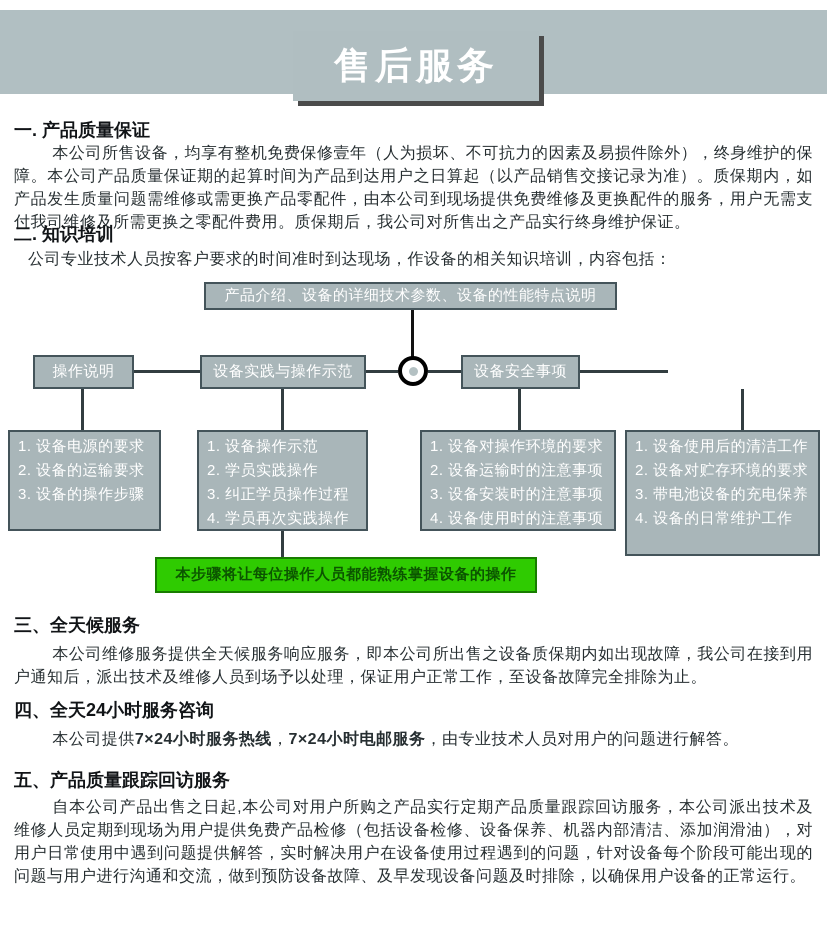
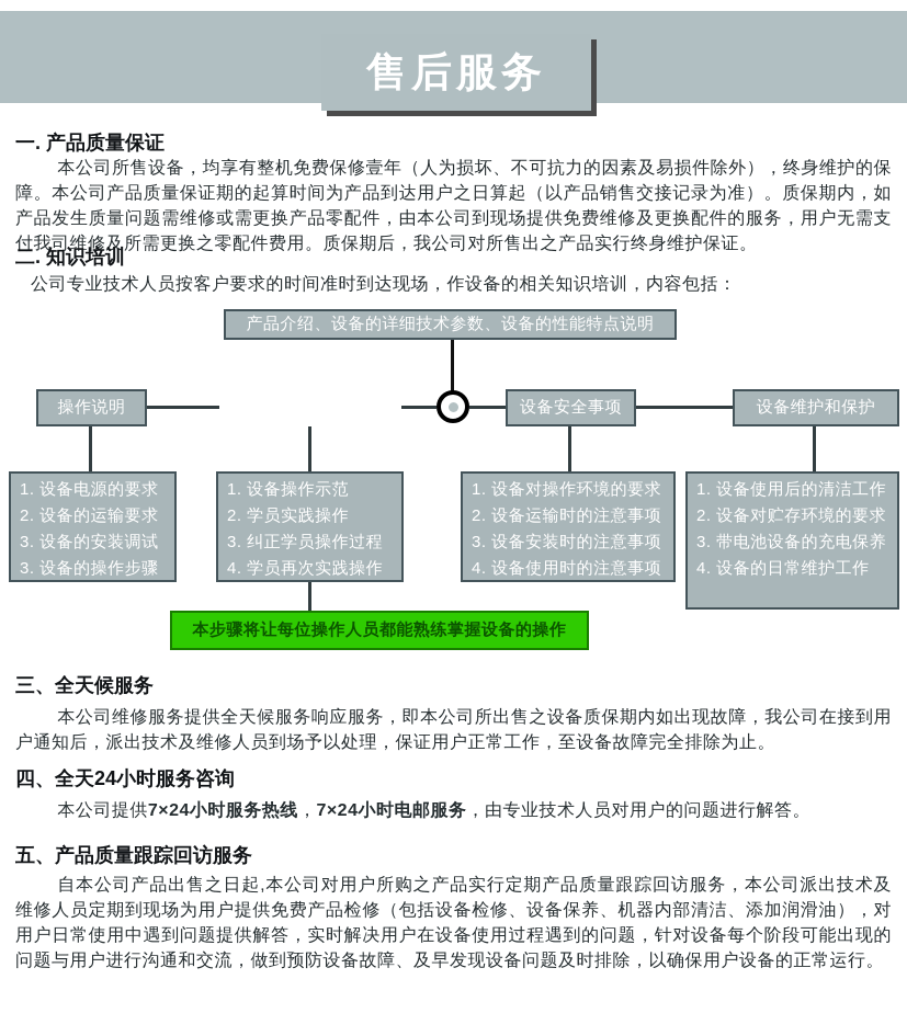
  售后服务
  一. 产品质量保证
  本公司所售设备，均享有整机免费保修壹年（人为损坏、不可抗力的因素及易损件除外），终身维护的保障。本公司产品质量保证期的起算时间为产品到达用户之日算起（以产品销售交接记录为准）。质保期内，如产品发生质量问题需维修或需更换产品零配件，由本公司到现场提供免费维修及更换配件的服务，用户无需支付我司维修及所需更换之零配件费用。质保期后，我公司对所售出之产品实行终身维护保证。
  二. 知识培训
  公司专业技术人员按客户要求的时间准时到达现场，作设备的相关知识培训，内容包括：
  产品介绍、设备的详细技术参数、设备的性能特点说明
  操作说明
- 设备实践与操作示范
  设备安全事项
+ 设备维护和保护
  1. 设备电源的要求
  2. 设备的运输要求
+ 3. 设备的安装调试
  3. 设备的操作步骤
  1. 设备操作示范
  2. 学员实践操作
  3. 纠正学员操作过程
  4. 学员再次实践操作
  1. 设备对操作环境的要求
  2. 设备运输时的注意事项
  3. 设备安装时的注意事项
  4. 设备使用时的注意事项
  1. 设备使用后的清洁工作
  2. 设备对贮存环境的要求
  3. 带电池设备的充电保养
  4. 设备的日常维护工作
  本步骤将让每位操作人员都能熟练掌握设备的操作
  三、全天候服务
  本公司维修服务提供全天候服务响应服务，即本公司所出售之设备质保期内如出现故障，我公司在接到用户通知后，派出技术及维修人员到场予以处理，保证用户正常工作，至设备故障完全排除为止。
  四、全天24小时服务咨询
  本公司提供7×24小时服务热线，7×24小时电邮服务，由专业技术人员对用户的问题进行解答。
  五、产品质量跟踪回访服务
  自本公司产品出售之日起,本公司对用户所购之产品实行定期产品质量跟踪回访服务，本公司派出技术及维修人员定期到现场为用户提供免费产品检修（包括设备检修、设备保养、机器内部清洁、添加润滑油），对用户日常使用中遇到问题提供解答，实时解决用户在设备使用过程遇到的问题，针对设备每个阶段可能出现的问题与用户进行沟通和交流，做到预防设备故障、及早发现设备问题及时排除，以确保用户设备的正常运行。
